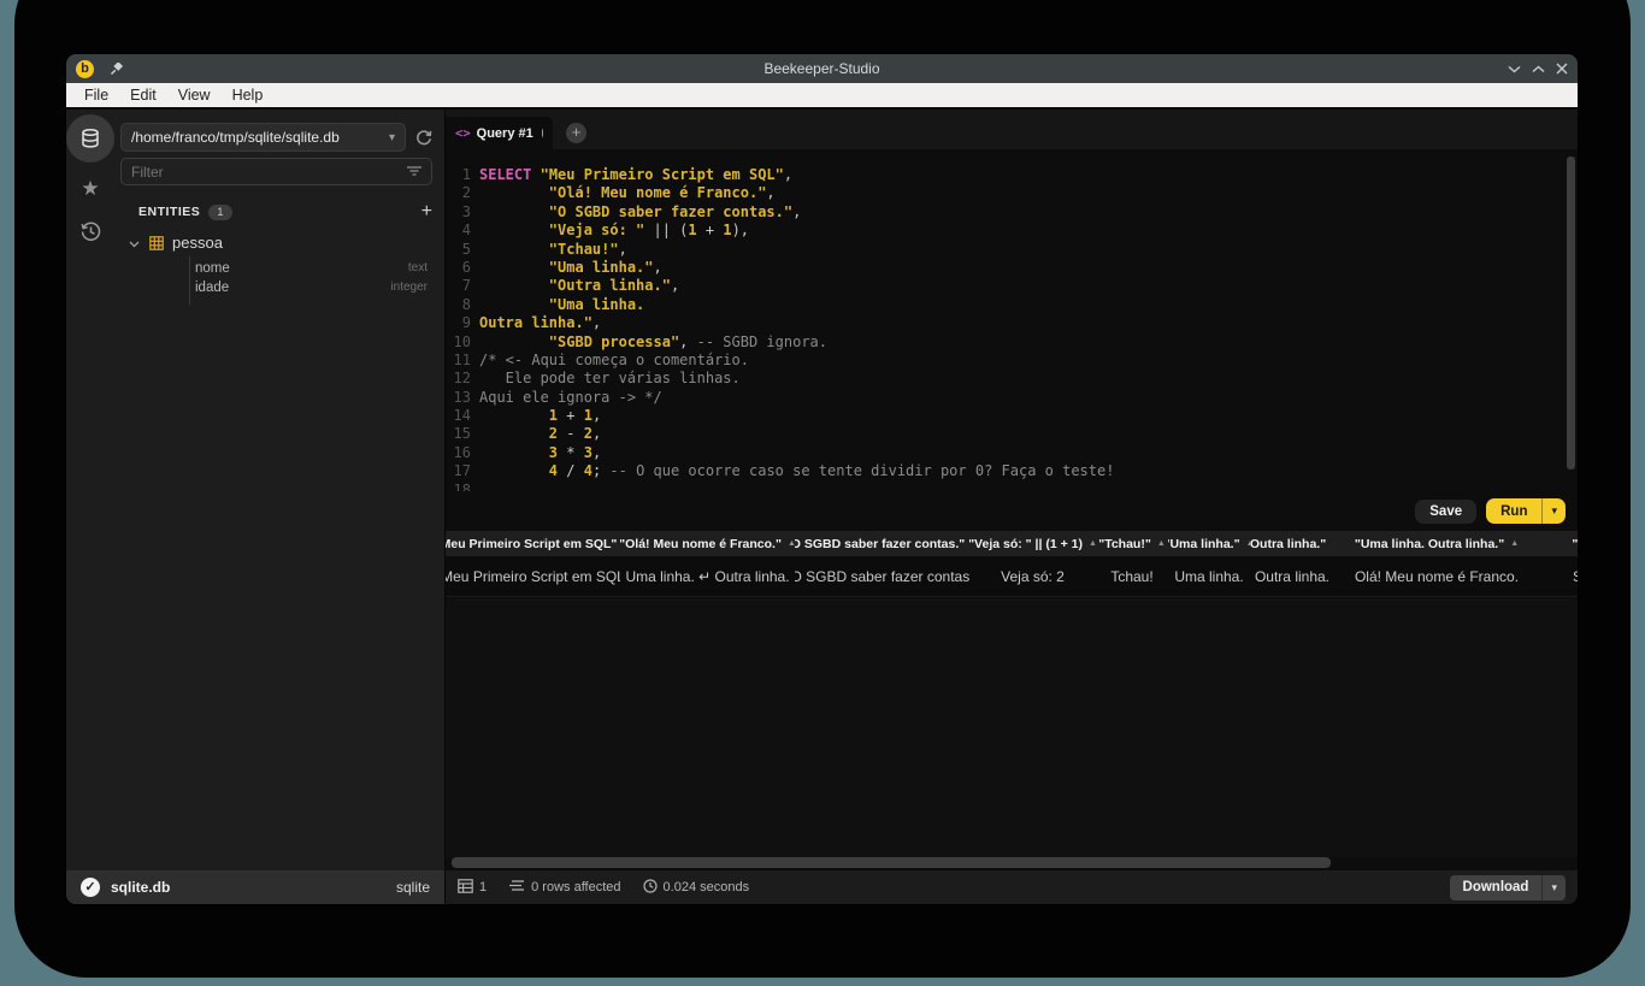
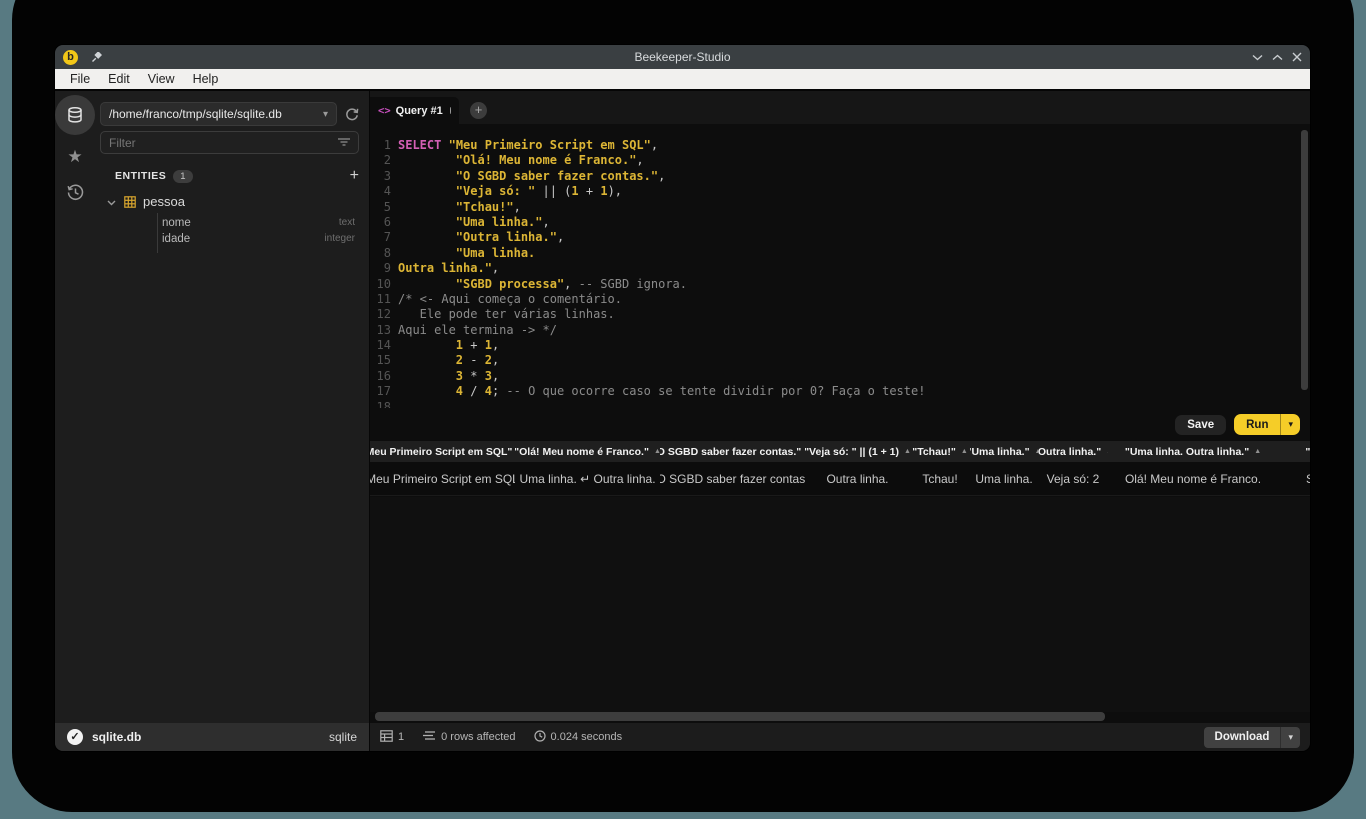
  b
  Beekeeper-Studio
  File
  Edit
  View
  Help
  ★
  /home/franco/tmp/sqlite/sqlite.db
  ▾
  Filter
  ENTITIES
  1
  +
  pessoa
  nome
  text
  idade
  integer
  ✓
  sqlite.db
  sqlite
  <>
  Query #1
  +
  1
  SELECT "Meu Primeiro Script em SQL",
  2
  "Olá! Meu nome é Franco.",
  3
  "O SGBD saber fazer contas.",
  4
  "Veja só: " || (1 + 1),
  5
  "Tchau!",
  6
  "Uma linha.",
  7
  "Outra linha.",
  8
  "Uma linha.
  9
  Outra linha.",
  10
  "SGBD processa", -- SGBD ignora.
  11
  /* <- Aqui começa o comentário.
  12
  Ele pode ter várias linhas.
  13
- Aqui ele ignora -> */
+ Aqui ele termina -> */
  14
  1 + 1,
  15
  2 - 2,
  16
  3 * 3,
  17
  4 / 4; -- O que ocorre caso se tente dividir por 0? Faça o teste!
  18
  Save
  Run
  ▾
  Meu Primeiro Script em SQL"
  "Olá! Meu nome é Franco."
  O SGBD saber fazer contas."
  "Veja só: " || (1 + 1)
  "Tchau!"
  Uma linha."
  Outra linha."
  "Uma linha. Outra linha."
  Meu Primeiro Script em SQ
  Uma linha. ↵ Outra linha.
  O SGBD saber fazer contas
- Veja só: 2
+ Outra linha.
  Tchau!
  Uma linha.
- Outra linha.
+ Veja só: 2
  Olá! Meu nome é Franco.
  1
  0 rows affected
  0.024 seconds
  Download
  ▾
